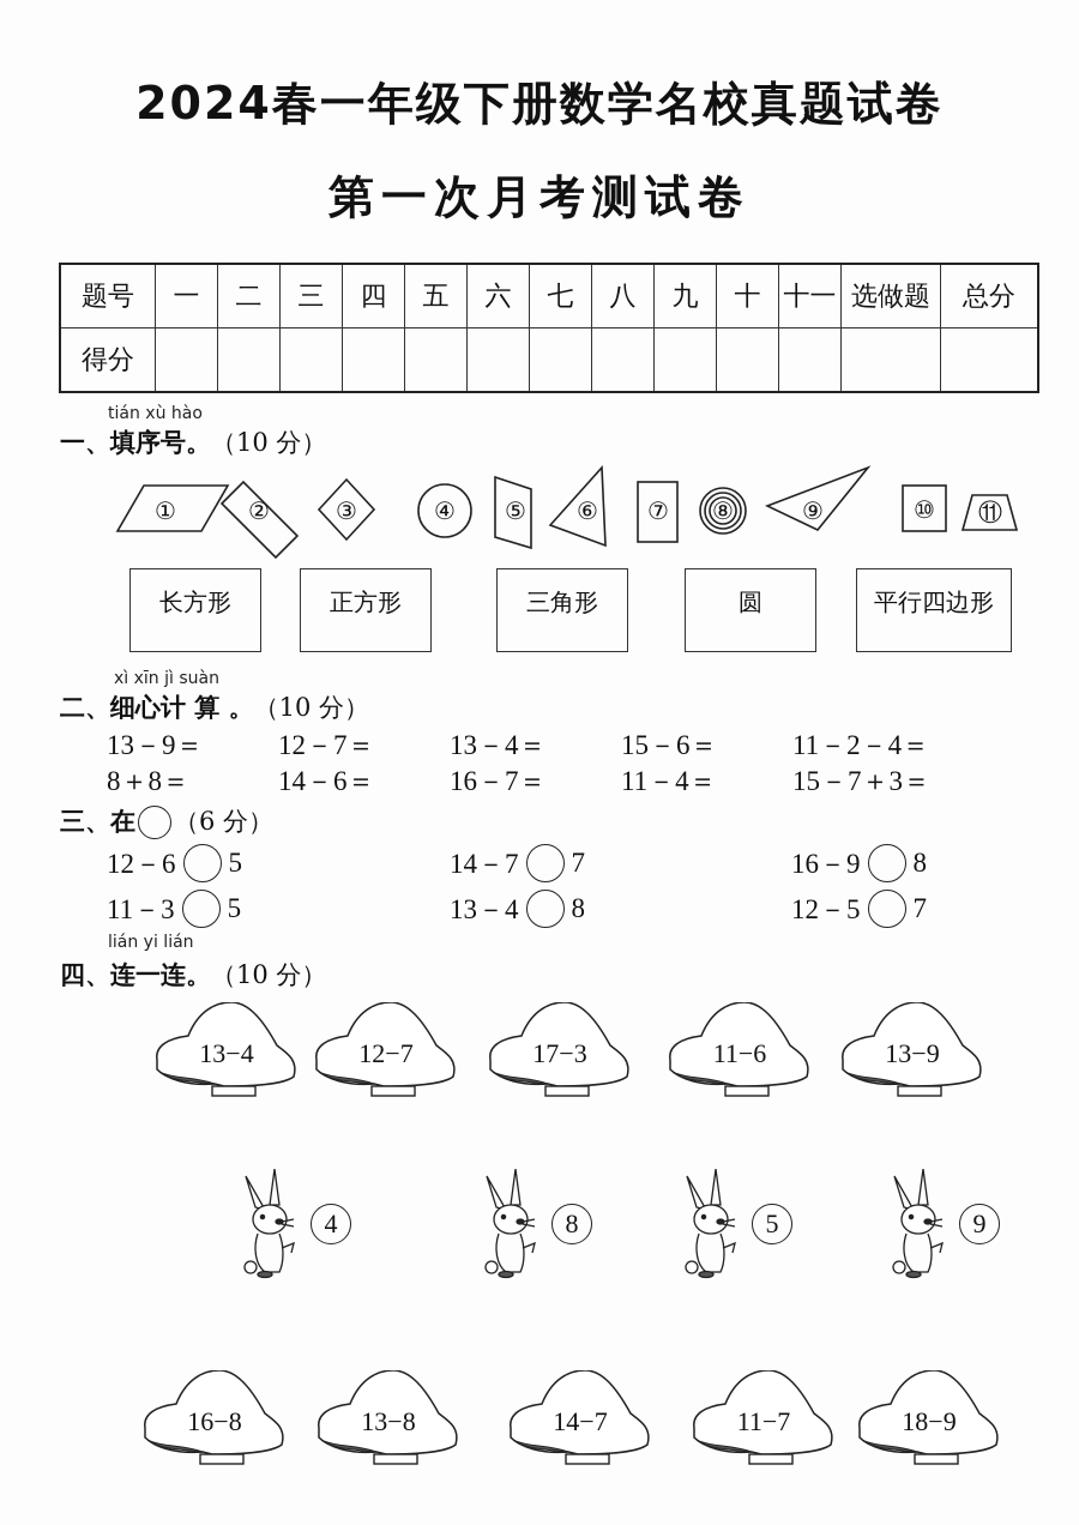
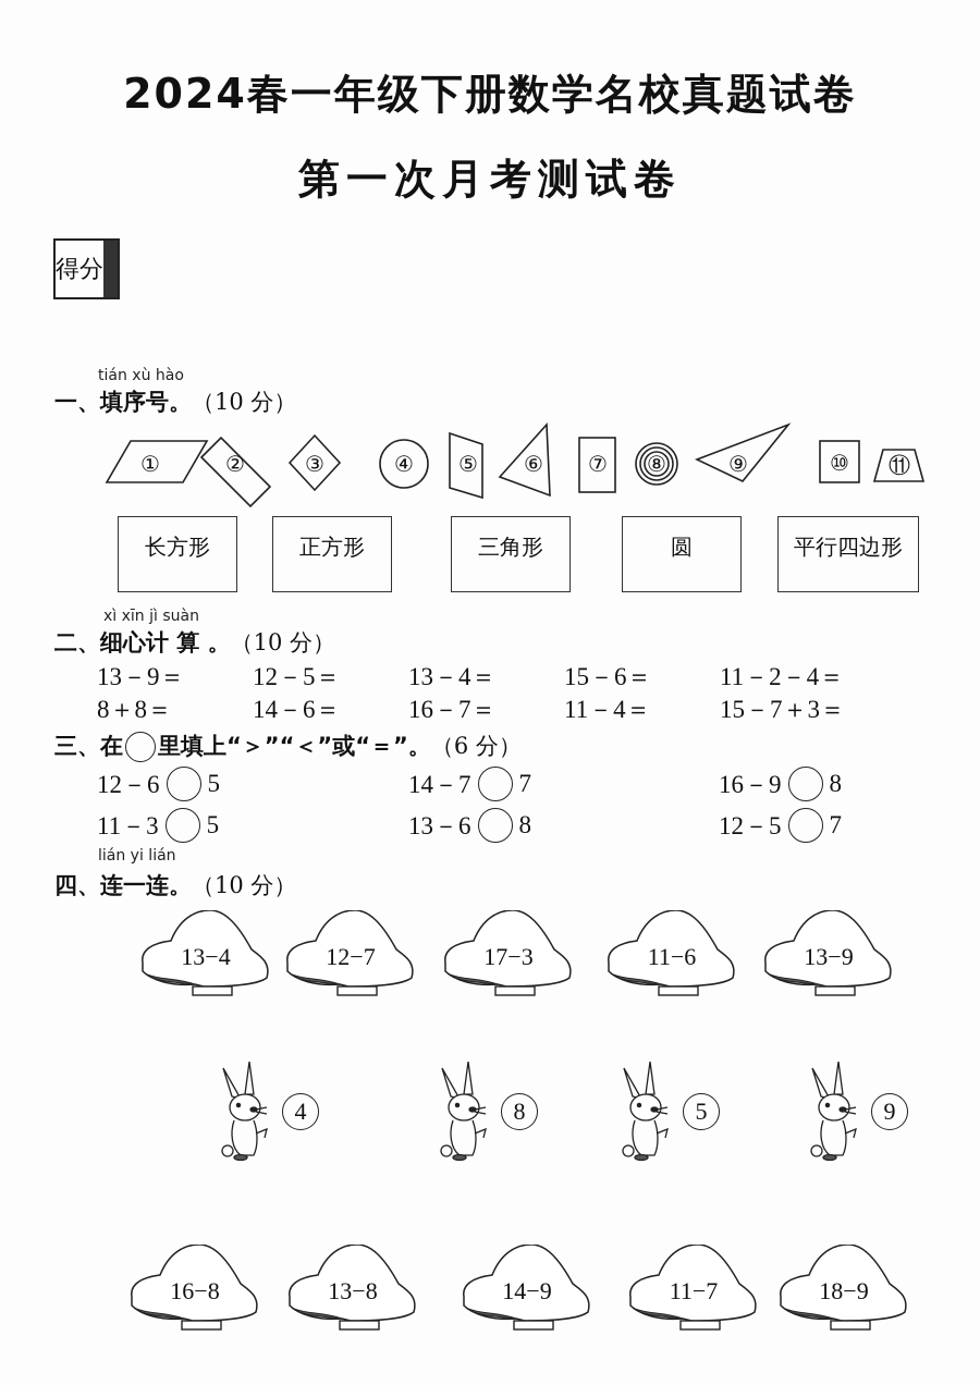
  2024春一年级下册数学名校真题试卷
  第一次月考测试卷
- 题号	一	二	三	四	五	六	七	八	九	十	十一	选做题	总分
  得分
  tián xù hào
  一、填序号。（10 分）
  ①
  ②
  ③
  ④
  ⑤
  ⑥
  ⑦
  ⑧
  ⑨
  ⑩
  ⑪
  长方形
  正方形
  三角形
  圆
  平行四边形
  xì xīn jì suàn
  二、细心计 算 。（10 分）
  13－9＝
- 12－7＝
+ 12－5＝
  13－4＝
  15－6＝
  11－2－4＝
  8＋8＝
  14－6＝
  16－7＝
  11－4＝
  15－7＋3＝
  三、在
+ 里填上“＞”“＜”或“＝”。
  （6 分）
  12－6
  5
  14－7
  7
  16－9
  8
  11－3
  5
- 13－4
+ 13－6
  8
  12－5
  7
  lián yi lián
  四、连一连。（10 分）
  13−4
  12−7
  17−3
  11−6
  13−9
  4
  8
  5
  9
  16−8
  13−8
- 14−7
+ 14−9
  11−7
  18−9
